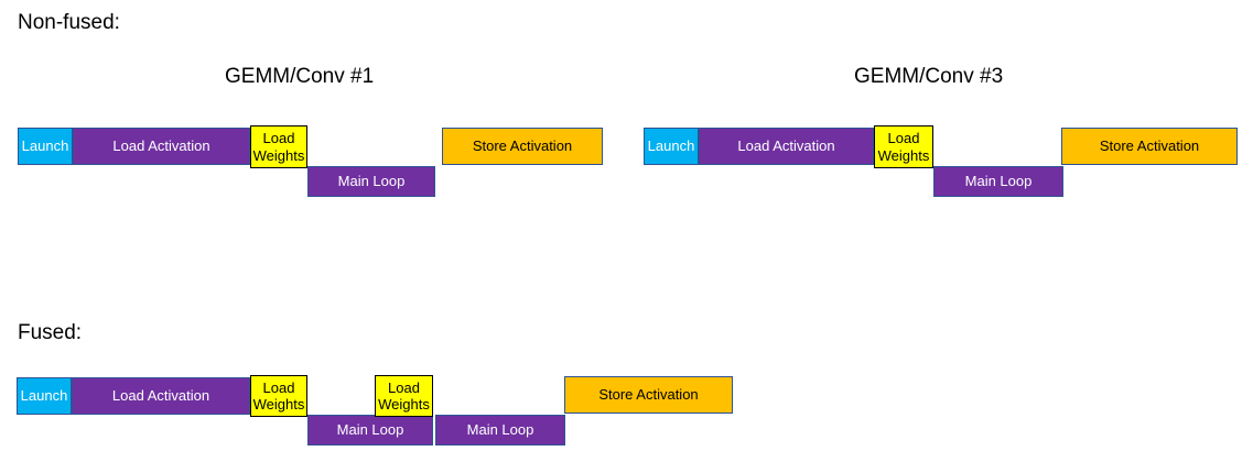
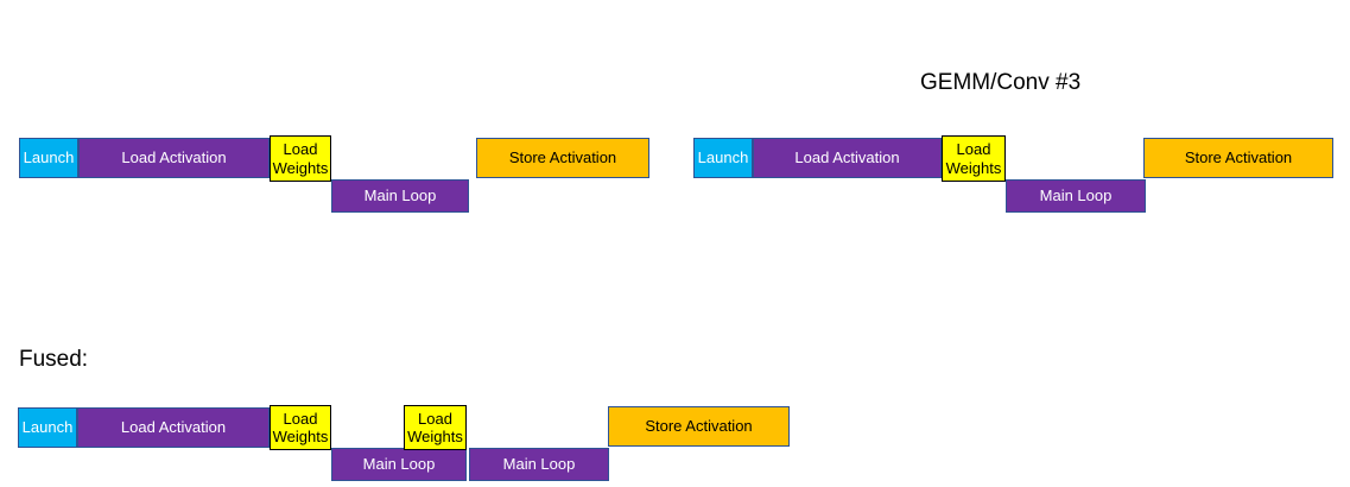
- Non-fused:
- GEMM/Conv #1
  GEMM/Conv #3
  Fused:
  Launch
  Load Activation
  Load Weights
  Main Loop
  Store Activation
  Launch
  Load Activation
  Load Weights
  Main Loop
  Store Activation
  Launch
  Load Activation
  Load Weights
  Main Loop
  Load Weights
  Main Loop
  Store Activation
